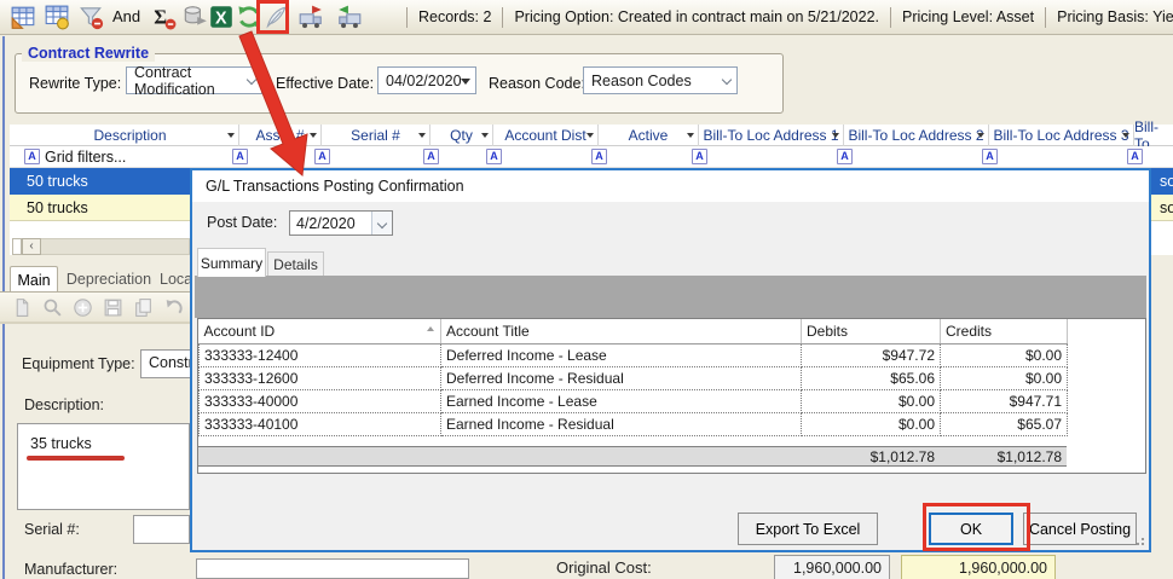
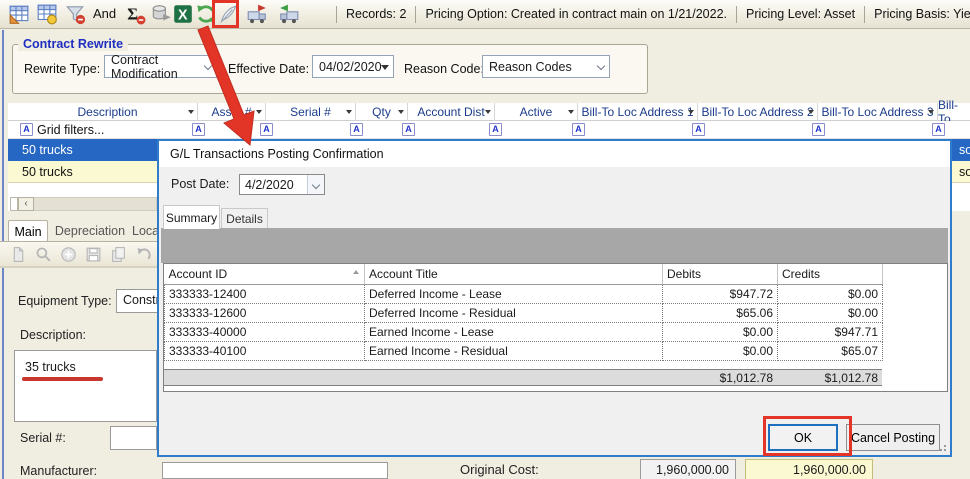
  And
  Σ
  X
  Records: 2
- Pricing Option: Created in contract main on 5/21/2022.
+ Pricing Option: Created in contract main on 1/21/2022.
  Pricing Level: Asset
  Pricing Basis: Yie
  Contract Rewrite
  Rewrite Type:
  Contract Modification
  Effective Date:
  04/02/2020
  Reason Code
  Reason Codes
  Description
  Serial #
  Qty
  Account Dist
  Active
  Bill-To Loc Address 1
  Bill-To Loc Address 2
  Bill-To Loc Address 3
  Bill-To
  A
  Grid filters...
  A
  A
  A
  A
  A
  A
  A
  A
  A
  50 trucks
  50 trucks
  ‹
  Main
  Depreciation
  Loca
  Equipment Type:
  Const
  Description:
  35 trucks
  Serial #:
  Manufacturer:
  Original Cost:
  1,960,000.00
  1,960,000.00
  G/L Transactions Posting Confirmation
  Post Date:
  4/2/2020
  Summary
  Details
  Account ID	Account Title	Debits	Credits
  333333-12400	Deferred Income - Lease	$947.72	$0.00
  333333-12600	Deferred Income - Residual	$65.06	$0.00
  333333-40000	Earned Income - Lease	$0.00	$947.71
  333333-40100	Earned Income - Residual	$0.00	$65.07
  $1,012.78
  $1,012.78
- Export To Excel
  OK
  Cancel Posting
